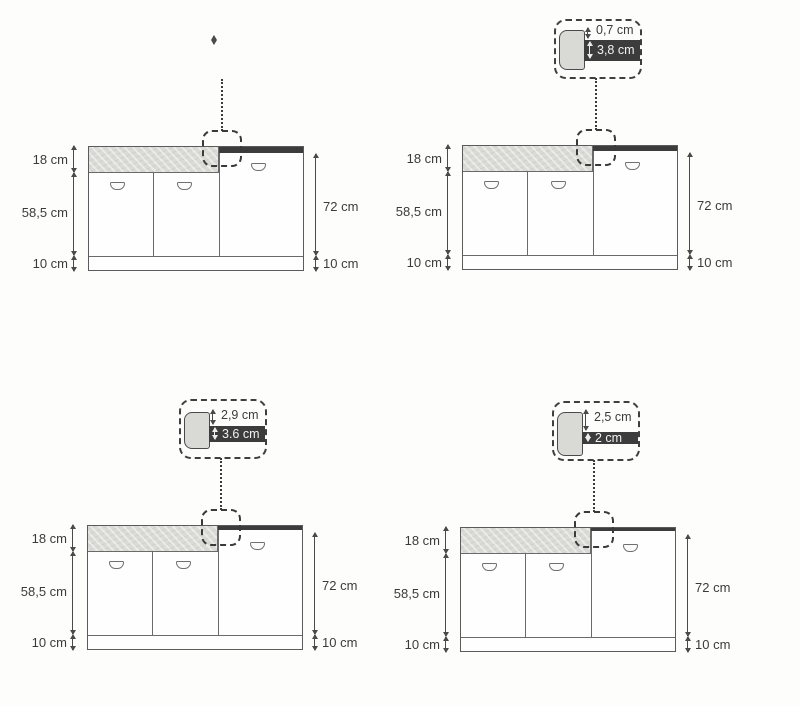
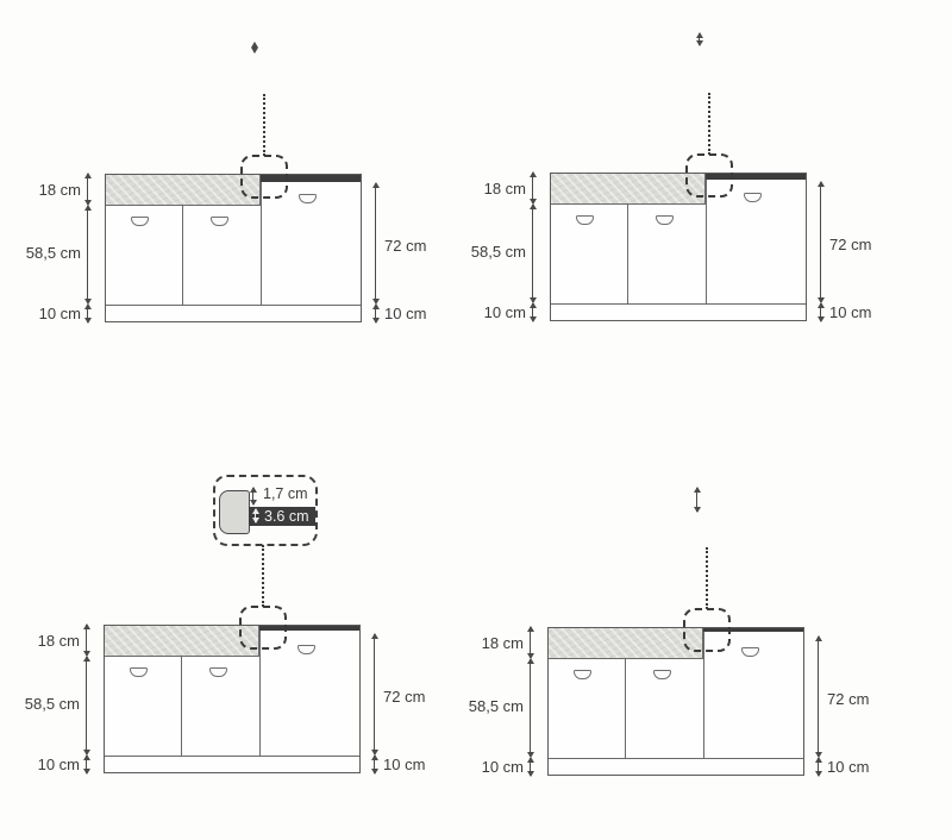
  18 cm
  58,5 cm
  10 cm
  72 cm
  10 cm
- 0,7 cm
- 3,8 cm
  18 cm
  58,5 cm
  10 cm
  72 cm
  10 cm
- 2,9 cm
+ 1,7 cm
  3.6 cm
  18 cm
  58,5 cm
  10 cm
  72 cm
  10 cm
- 2,5 cm
- 2 cm
  18 cm
  58,5 cm
  10 cm
  72 cm
  10 cm
